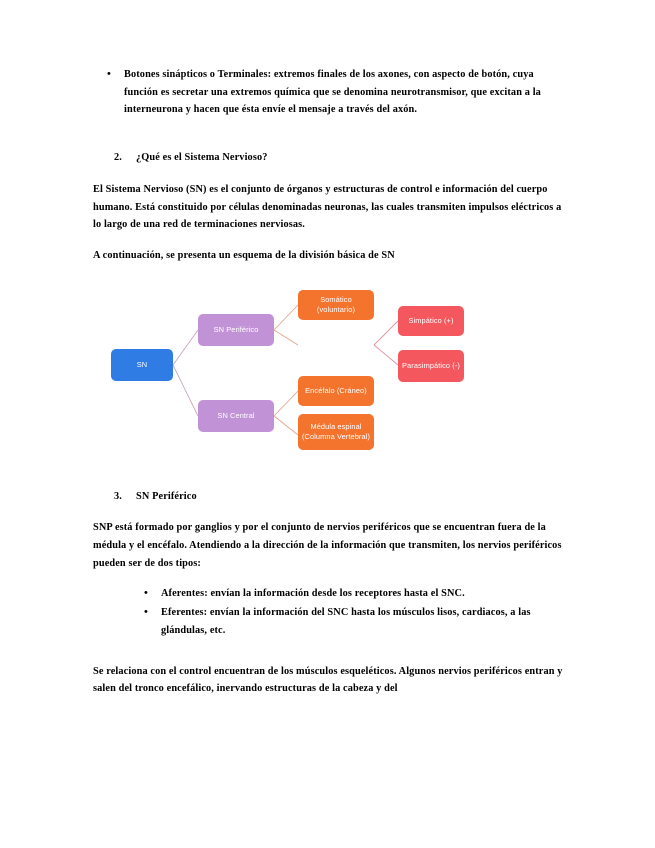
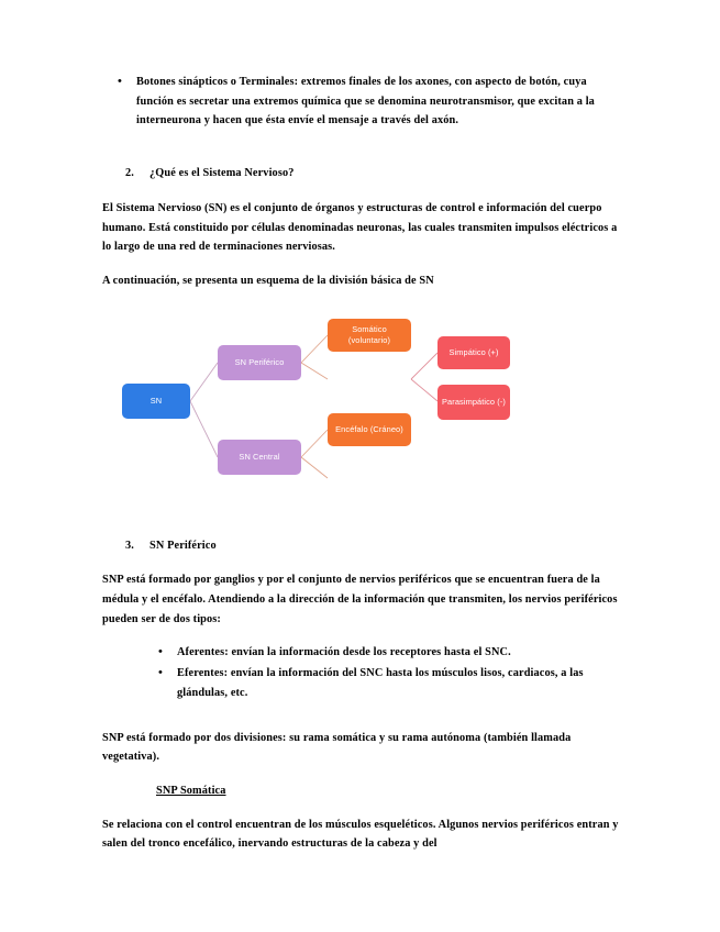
  Botones sinápticos o Terminales: extremos finales de los axones, con aspecto de botón, cuya función es secretar una extremos química que se denomina neurotransmisor, que excitan a la interneurona y hacen que ésta envíe el mensaje a través del axón.
  2. ¿Qué es el Sistema Nervioso?
  El Sistema Nervioso (SN) es el conjunto de órganos y estructuras de control e información del cuerpo humano. Está constituido por células denominadas neuronas, las cuales transmiten impulsos eléctricos a lo largo de una red de terminaciones nerviosas.
  A continuación, se presenta un esquema de la división básica de SN
  SN
  SN Periférico
  SN Central
  Somático (voluntario)
  Encéfalo (Cráneo)
- Médula espinal (Columna Vertebral)
  Simpático (+)
  Parasimpático (-)
  3. SN Periférico
  SNP está formado por ganglios y por el conjunto de nervios periféricos que se encuentran fuera de la médula y el encéfalo. Atendiendo a la dirección de la información que transmiten, los nervios periféricos pueden ser de dos tipos:
  Aferentes: envían la información desde los receptores hasta el SNC.
  Eferentes: envían la información del SNC hasta los músculos lisos, cardiacos, a las glándulas, etc.
+ SNP está formado por dos divisiones: su rama somática y su rama autónoma (también llamada vegetativa).
+ SNP Somática
  Se relaciona con el control encuentran de los músculos esqueléticos. Algunos nervios periféricos entran y salen del tronco encefálico, inervando estructuras de la cabeza y del
